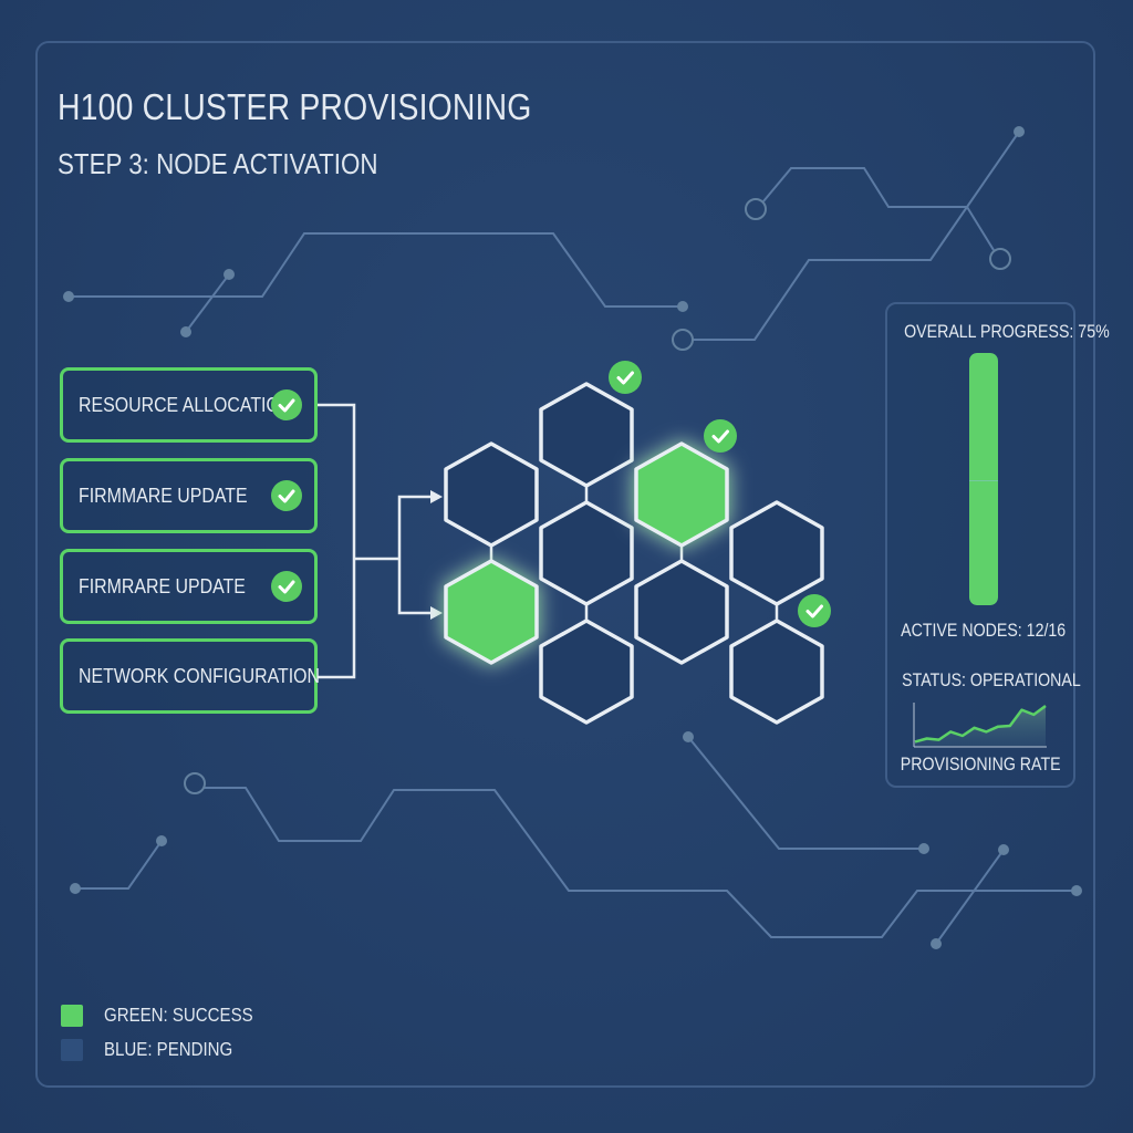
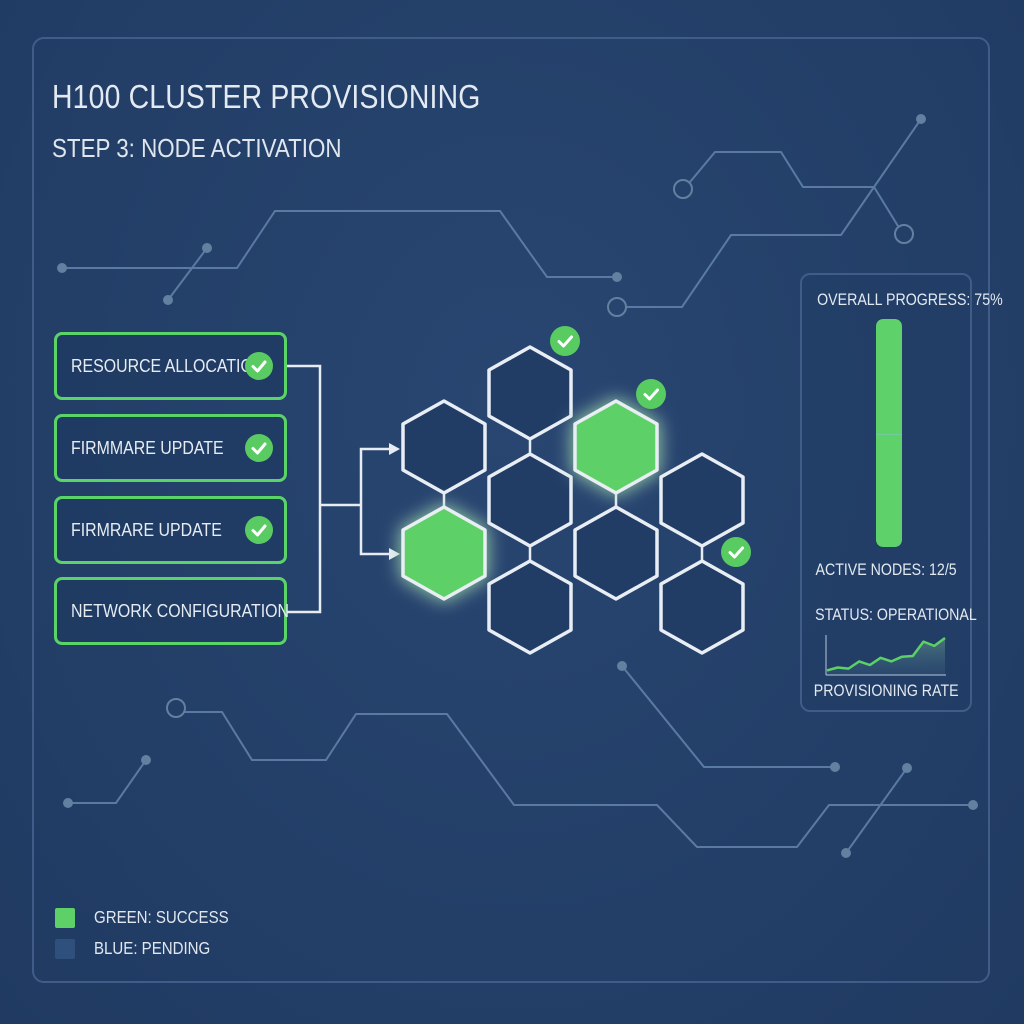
  H100 CLUSTER PROVISIONING
  STEP 3: NODE ACTIVATION
  RESOURCE ALLOCATI
  FIRMMARE UPDATE
  FIRMRARE UPDATE
  NETWORK CONFIGURATION
  OVERALL PROGRESS: 75%
- ACTIVE NODES: 12/16
+ ACTIVE NODES: 12/5
  STATUS: OPERATIONAL
  PROVISIONING RATE
  GREEN: SUCCESS
  BLUE: PENDING
